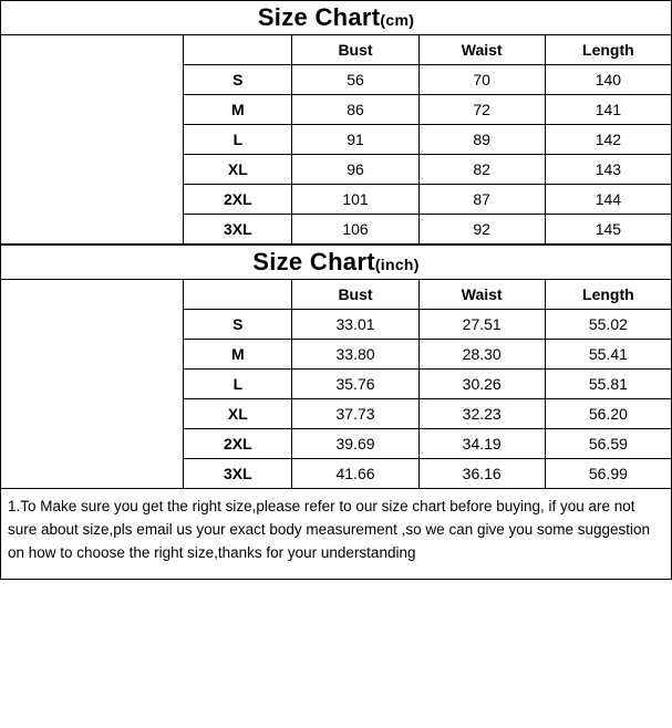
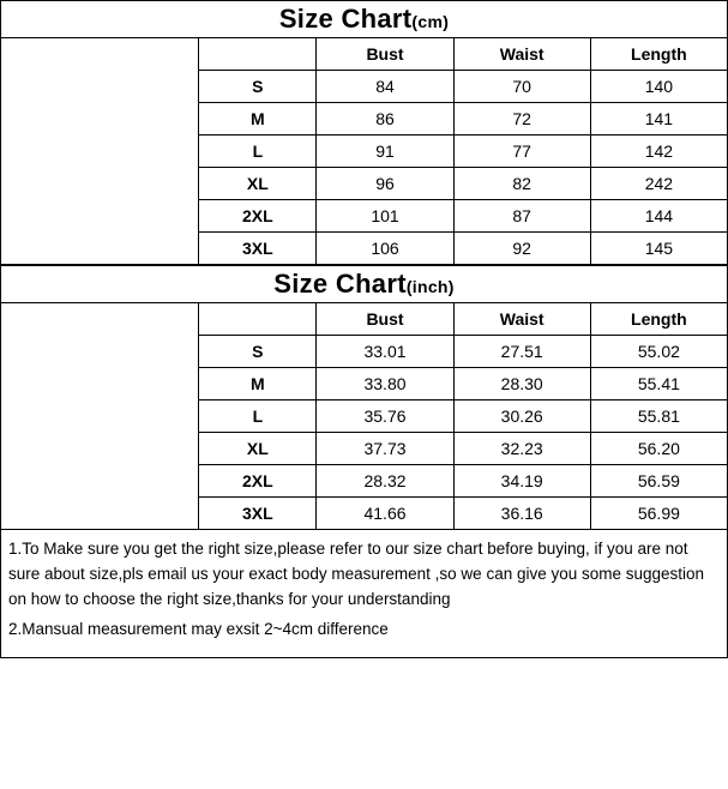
  Size Chart(cm)
  		Bust	Waist	Length
- S	56	70	140
+ S	84	70	140
  M	86	72	141
- L	91	89	142
+ L	91	77	142
- XL	96	82	143
+ XL	96	82	242
  2XL	101	87	144
  3XL	106	92	145
  Size Chart(inch)
  		Bust	Waist	Length
  S	33.01	27.51	55.02
  M	33.80	28.30	55.41
  L	35.76	30.26	55.81
  XL	37.73	32.23	56.20
- 2XL	39.69	34.19	56.59
+ 2XL	28.32	34.19	56.59
  3XL	41.66	36.16	56.99
  1.To Make sure you get the right size,please refer to our size chart before buying, if you are not sure about size,pls email us your exact body measurement ,so we can give you some suggestion on how to choose the right size,thanks for your understanding
+ 2.Mansual measurement may exsit 2~4cm difference
